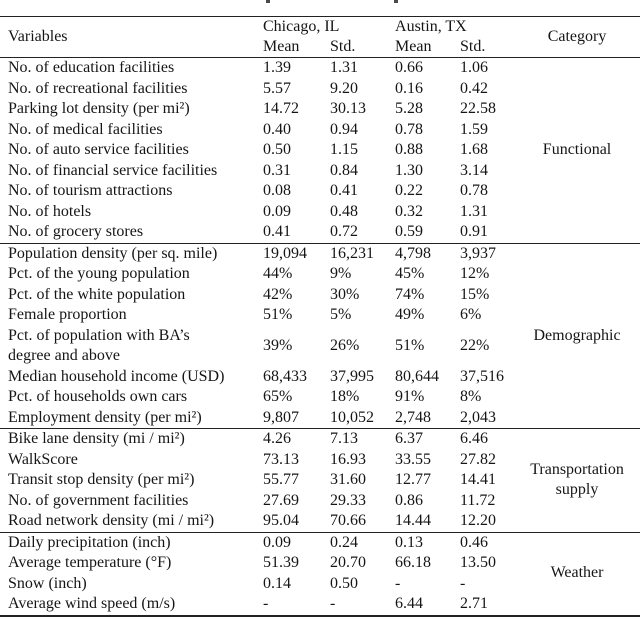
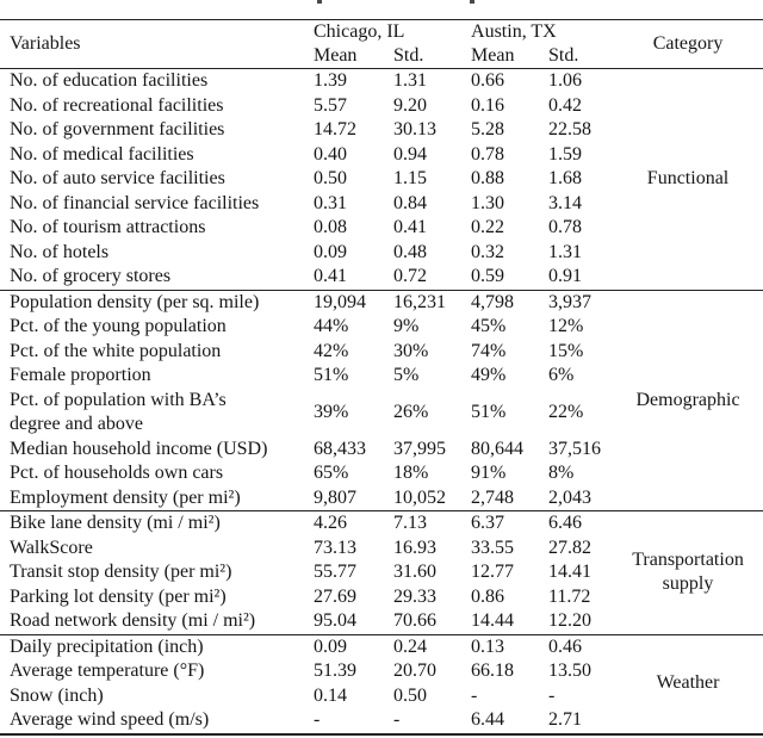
  Variables	Chicago, IL	Austin, TX	Category
  Mean	Std.	Mean	Std.
  No. of education facilities	1.39	1.31	0.66	1.06	Functional
  No. of recreational facilities	5.57	9.20	0.16	0.42
- Parking lot density (per mi²)	14.72	30.13	5.28	22.58
+ No. of government facilities	14.72	30.13	5.28	22.58
  No. of medical facilities	0.40	0.94	0.78	1.59
  No. of auto service facilities	0.50	1.15	0.88	1.68
  No. of financial service facilities	0.31	0.84	1.30	3.14
  No. of tourism attractions	0.08	0.41	0.22	0.78
  No. of hotels	0.09	0.48	0.32	1.31
  No. of grocery stores	0.41	0.72	0.59	0.91
  Population density (per sq. mile)	19,094	16,231	4,798	3,937	Demographic
  Pct. of the young population	44%	9%	45%	12%
  Pct. of the white population	42%	30%	74%	15%
  Female proportion	51%	5%	49%	6%
  Pct. of population with BA’s degree and above	39%	26%	51%	22%
  Median household income (USD)	68,433	37,995	80,644	37,516
  Pct. of households own cars	65%	18%	91%	8%
  Employment density (per mi²)	9,807	10,052	2,748	2,043
  Bike lane density (mi / mi²)	4.26	7.13	6.37	6.46	Transportation supply
  WalkScore	73.13	16.93	33.55	27.82
  Transit stop density (per mi²)	55.77	31.60	12.77	14.41
- No. of government facilities	27.69	29.33	0.86	11.72
+ Parking lot density (per mi²)	27.69	29.33	0.86	11.72
  Road network density (mi / mi²)	95.04	70.66	14.44	12.20
  Daily precipitation (inch)	0.09	0.24	0.13	0.46	Weather
  Average temperature (°F)	51.39	20.70	66.18	13.50
  Snow (inch)	0.14	0.50	-	-
  Average wind speed (m/s)	-	-	6.44	2.71
